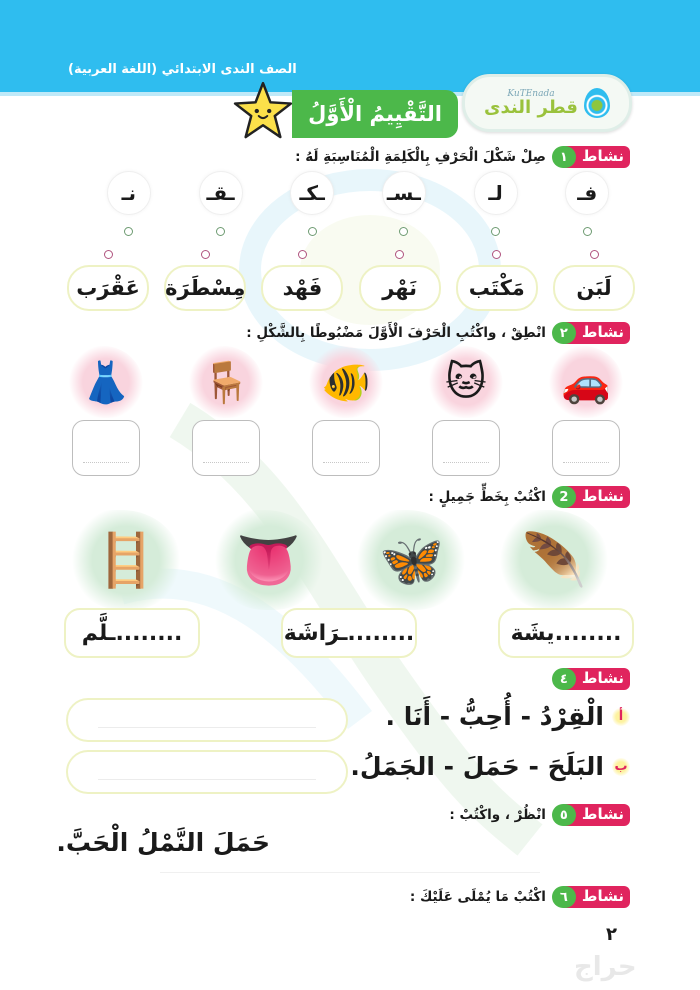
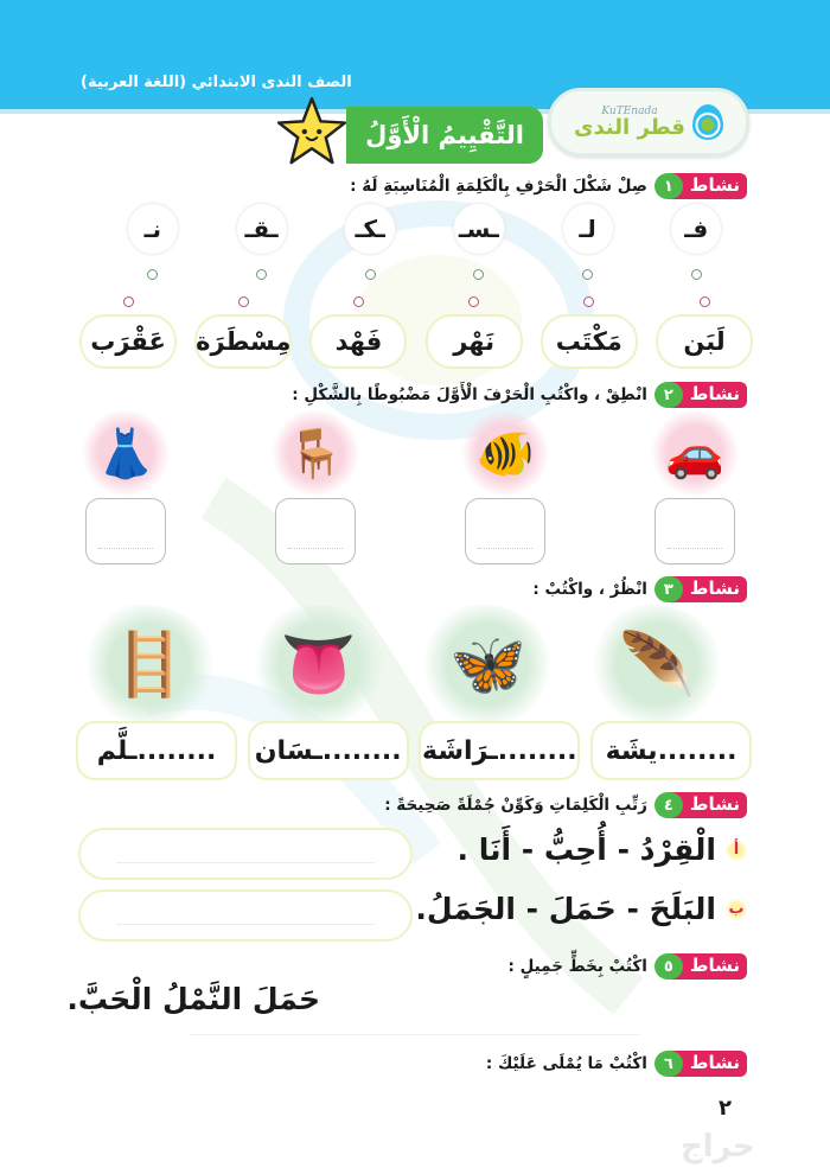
  الصف الندى الابتدائي (اللغة العربية)
  KuTEnada
  قطر الندى
  التَّقْيِيمُ الْأَوَّلُ
  نشاط
  ١
  صِلْ شَكْلَ الْحَرْفِ بِالْكَلِمَةِ الْمُنَاسِبَةِ لَهُ :
  نـ
  ـقـ
  ـكـ
  ـسـ
  لـ
  فـ
  عَقْرَب
  مِسْطَرَة
  فَهْد
  نَهْر
  مَكْتَب
  لَبَن
  نشاط
  ٢
  انْطِقْ ، واكْتُبِ الْحَرْفَ الْأَوَّلَ مَضْبُوطًا بِالشَّكْلِ :
  👗
  🪑
  🐠
- 🐱
  🚗
  نشاط
- 2
+ ٣
- اكْتُبْ بِخَطٍّ جَمِيلٍ :
+ انْظُرْ ، واكْتُبْ :
  🪜
  👅
  🦋
  🪶
  ........ـلَّم
+ ........ـسَان
  ........ـرَاشَة
  ........يشَة
  نشاط
  ٤
+ رَتِّبِ الْكَلِمَاتِ وَكَوِّنْ جُمْلَةً صَحِيحَةً :
  أ
  الْقِرْدُ - أُحِبُّ - أَنَا .
  ب
  البَلَحَ - حَمَلَ - الجَمَلُ.
  نشاط
  ٥
- انْظُرْ ، واكْتُبْ :
+ اكْتُبْ بِخَطٍّ جَمِيلٍ :
  حَمَلَ النَّمْلُ الْحَبَّ.
  نشاط
  ٦
  اكْتُبْ مَا يُمْلَى عَلَيْكَ :
  ٢
